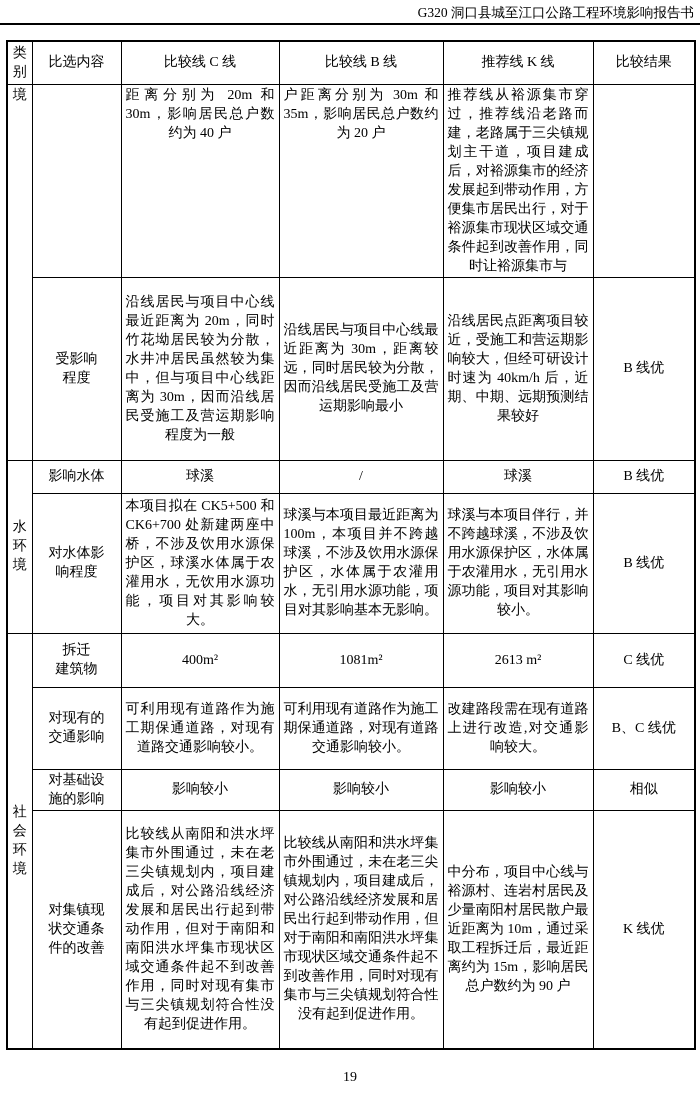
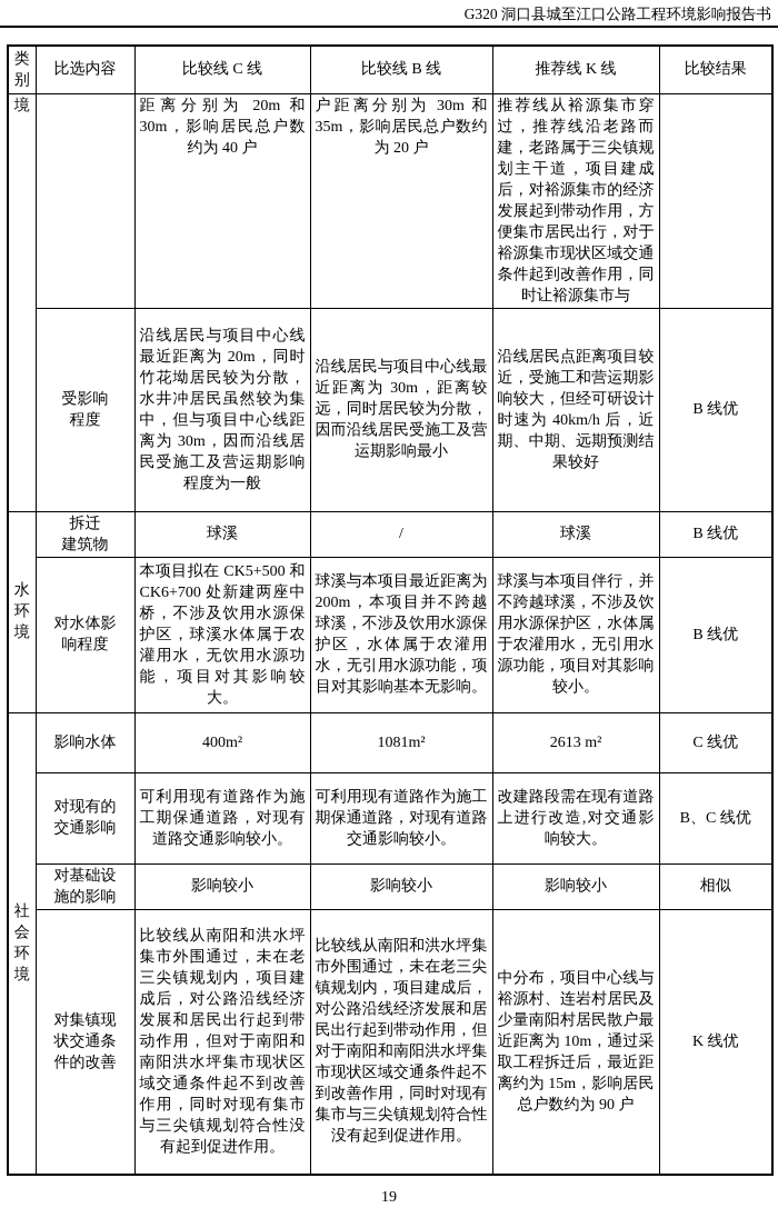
  G320 洞口县城至江口公路工程环境影响报告书
  类 别	比选内容	比较线 C 线	比较线 B 线	推荐线 K 线	比较结果
  境		距离分别为 20m 和 30m，影响居民总户数约为 40 户	户距离分别为 30m 和 35m，影响居民总户数约为 20 户	推荐线从裕源集市穿过，推荐线沿老路而建，老路属于三尖镇规划主干道，项目建成后，对裕源集市的经济发展起到带动作用，方便集市居民出行，对于裕源集市现状区域交通条件起到改善作用，同时让裕源集市与
  受影响 程度	沿线居民与项目中心线最近距离为 20m，同时竹花坳居民较为分散，水井冲居民虽然较为集中，但与项目中心线距离为 30m，因而沿线居民受施工及营运期影响程度为一般	沿线居民与项目中心线最近距离为 30m，距离较远，同时居民较为分散，因而沿线居民受施工及营运期影响最小	沿线居民点距离项目较近，受施工和营运期影响较大，但经可研设计时速为 40km/h 后，近期、中期、远期预测结果较好	B 线优
- 水 环 境	影响水体	球溪	/	球溪	B 线优
+ 水 环 境	拆迁 建筑物	球溪	/	球溪	B 线优
- 对水体影 响程度	本项目拟在 CK5+500 和 CK6+700 处新建两座中桥，不涉及饮用水源保护区，球溪水体属于农灌用水，无饮用水源功能，项目对其影响较大。	球溪与本项目最近距离为 100m，本项目并不跨越球溪，不涉及饮用水源保护区，水体属于农灌用水，无引用水源功能，项目对其影响基本无影响。	球溪与本项目伴行，并不跨越球溪，不涉及饮用水源保护区，水体属于农灌用水，无引用水源功能，项目对其影响较小。	B 线优
+ 对水体影 响程度	本项目拟在 CK5+500 和 CK6+700 处新建两座中桥，不涉及饮用水源保护区，球溪水体属于农灌用水，无饮用水源功能，项目对其影响较大。	球溪与本项目最近距离为 200m，本项目并不跨越球溪，不涉及饮用水源保护区，水体属于农灌用水，无引用水源功能，项目对其影响基本无影响。	球溪与本项目伴行，并不跨越球溪，不涉及饮用水源保护区，水体属于农灌用水，无引用水源功能，项目对其影响较小。	B 线优
- 社 会 环 境	拆迁 建筑物	400m²	1081m²	2613 m²	C 线优
+ 社 会 环 境	影响水体	400m²	1081m²	2613 m²	C 线优
  对现有的 交通影响	可利用现有道路作为施工期保通道路，对现有道路交通影响较小。	可利用现有道路作为施工期保通道路，对现有道路交通影响较小。	改建路段需在现有道路上进行改造,对交通影响较大。	B、C 线优
  对基础设 施的影响	影响较小	影响较小	影响较小	相似
  对集镇现 状交通条 件的改善	比较线从南阳和洪水坪集市外围通过，未在老三尖镇规划内，项目建成后，对公路沿线经济发展和居民出行起到带动作用，但对于南阳和南阳洪水坪集市现状区域交通条件起不到改善作用，同时对现有集市与三尖镇规划符合性没有起到促进作用。	比较线从南阳和洪水坪集市外围通过，未在老三尖镇规划内，项目建成后，对公路沿线经济发展和居民出行起到带动作用，但对于南阳和南阳洪水坪集市现状区域交通条件起不到改善作用，同时对现有集市与三尖镇规划符合性没有起到促进作用。	中分布，项目中心线与裕源村、连岩村居民及少量南阳村居民散户最近距离为 10m，通过采取工程拆迁后，最近距离约为 15m，影响居民总户数约为 90 户	K 线优
  19
